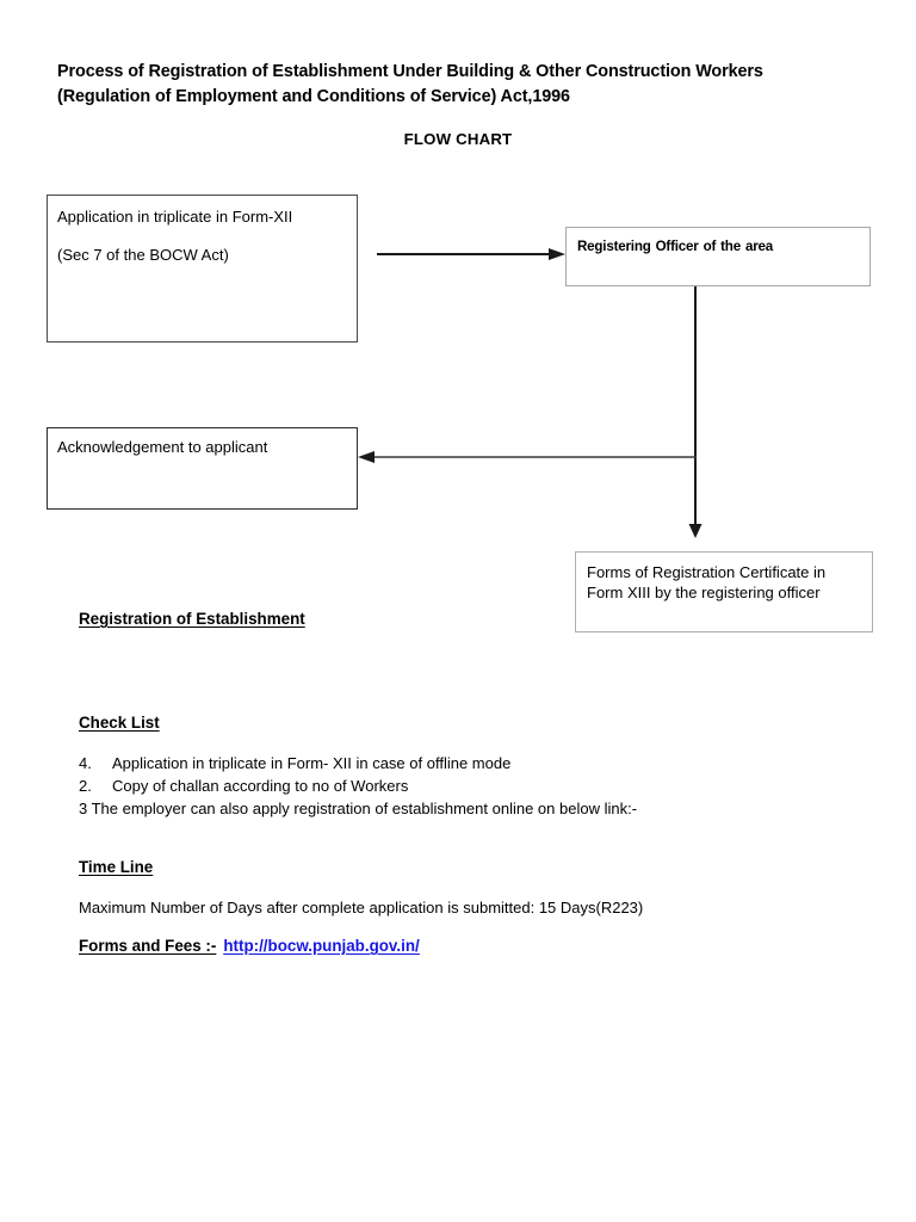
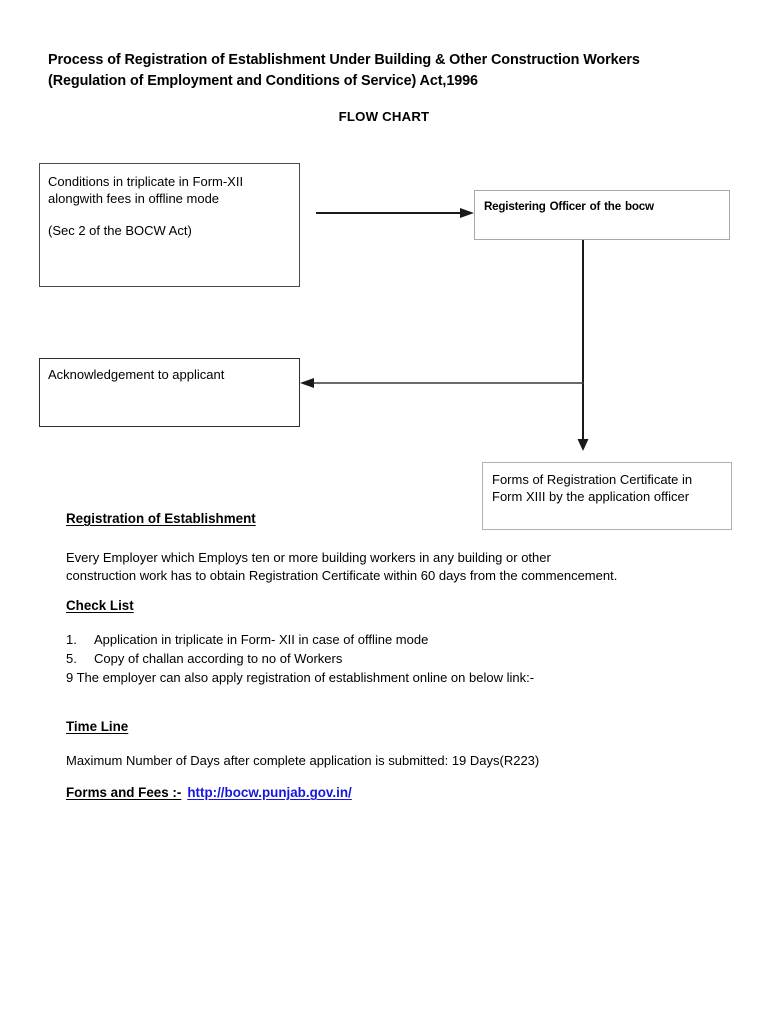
  Process of Registration of Establishment Under Building & Other Construction Workers (Regulation of Employment and Conditions of Service) Act,1996
  FLOW CHART
- Application in triplicate in Form-XII
+ Conditions in triplicate in Form-XII
+ alongwith fees in offline mode
- (Sec 7 of the BOCW Act)
+ (Sec 2 of the BOCW Act)
- Registering Officer of the area
+ Registering Officer of the bocw
  Acknowledgement to applicant
  Forms of Registration Certificate in
- Form XIII by the registering officer
+ Form XIII by the application officer
  Registration of Establishment
+ Every Employer which Employs ten or more building workers in any building or other
+ construction work has to obtain Registration Certificate within 60 days from the commencement.
  Check List
- 4.
+ 1.
  Application in triplicate in Form- XII in case of offline mode
- 2.
+ 5.
  Copy of challan according to no of Workers
- 3 The employer can also apply registration of establishment online on below link:-
+ 9 The employer can also apply registration of establishment online on below link:-
  Time Line
- Maximum Number of Days after complete application is submitted: 15 Days(R223)
+ Maximum Number of Days after complete application is submitted: 19 Days(R223)
  Forms and Fees :- http://bocw.punjab.gov.in/
